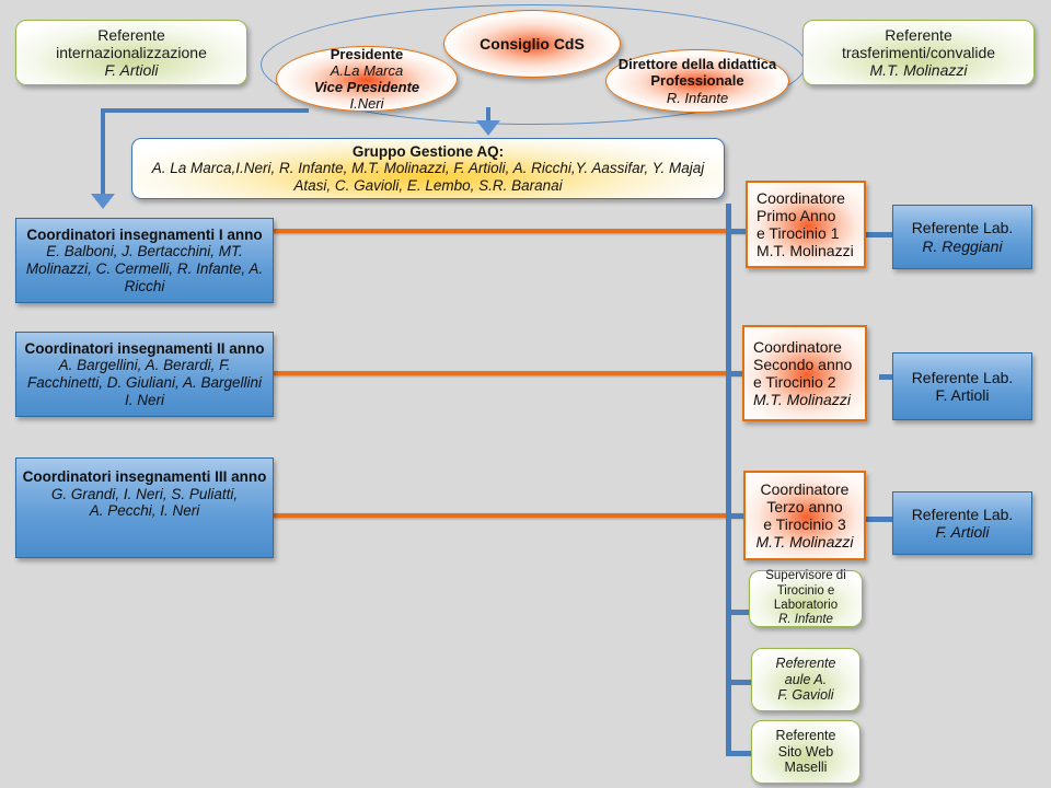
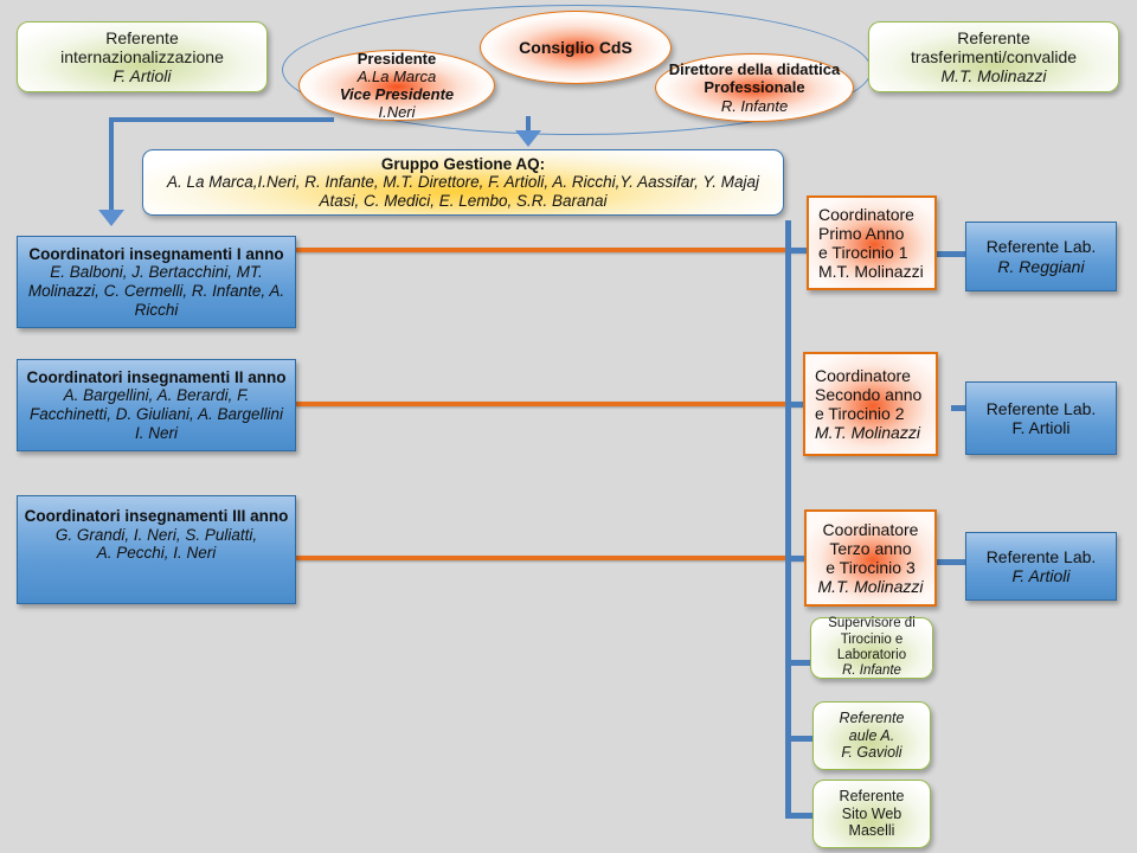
  Referente internazionalizzazione
  F. Artioli
  Referente trasferimenti/convalide
  M.T. Molinazzi
  Consiglio CdS
  Presidente
  A.La Marca
  Vice Presidente
  I.Neri
  Direttore della didattica
  Professionale
  R. Infante
  Gruppo Gestione AQ:
- A. La Marca,I.Neri, R. Infante, M.T. Molinazzi, F. Artioli, A. Ricchi,Y. Aassifar, Y. Majaj
+ A. La Marca,I.Neri, R. Infante, M.T. Direttore, F. Artioli, A. Ricchi,Y. Aassifar, Y. Majaj
- Atasi, C. Gavioli, E. Lembo, S.R. Baranai
+ Atasi, C. Medici, E. Lembo, S.R. Baranai
  Coordinatori insegnamenti I anno
  E. Balboni, J. Bertacchini, MT.
  Molinazzi, C. Cermelli, R. Infante, A.
  Ricchi
  Coordinatori insegnamenti II anno
  A. Bargellini, A. Berardi, F.
  Facchinetti, D. Giuliani, A. Bargellini
  I. Neri
  Coordinatori insegnamenti III anno
  G. Grandi, I. Neri, S. Puliatti,
  A. Pecchi, I. Neri
  Coordinatore
  Primo Anno
  e Tirocinio 1
  M.T. Molinazzi
  Coordinatore
  Secondo anno
  e Tirocinio 2
  M.T. Molinazzi
  Coordinatore
  Terzo anno
  e Tirocinio 3
  M.T. Molinazzi
  Referente Lab.
  R. Reggiani
  Referente Lab.
  F. Artioli
  Referente Lab.
  F. Artioli
  Supervisore di
  Tirocinio e Laboratorio
  R. Infante
  Referente
  aule A.
  F. Gavioli
  Referente
  Sito Web
  Maselli
